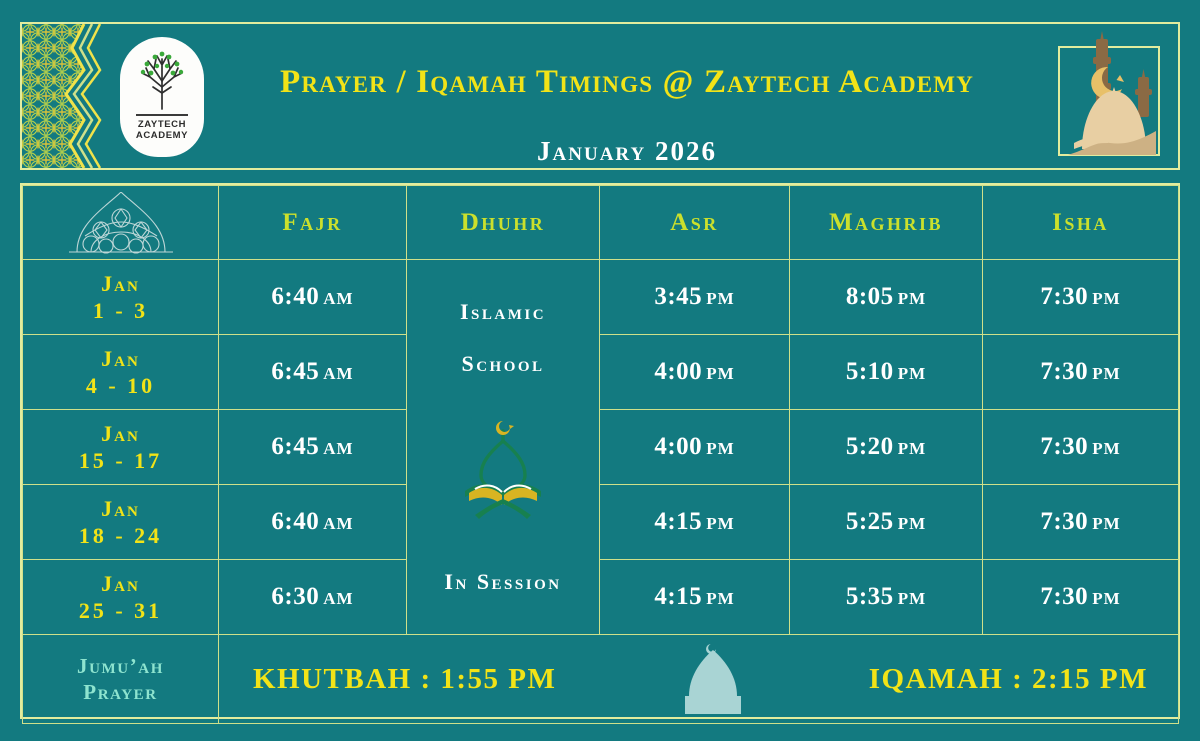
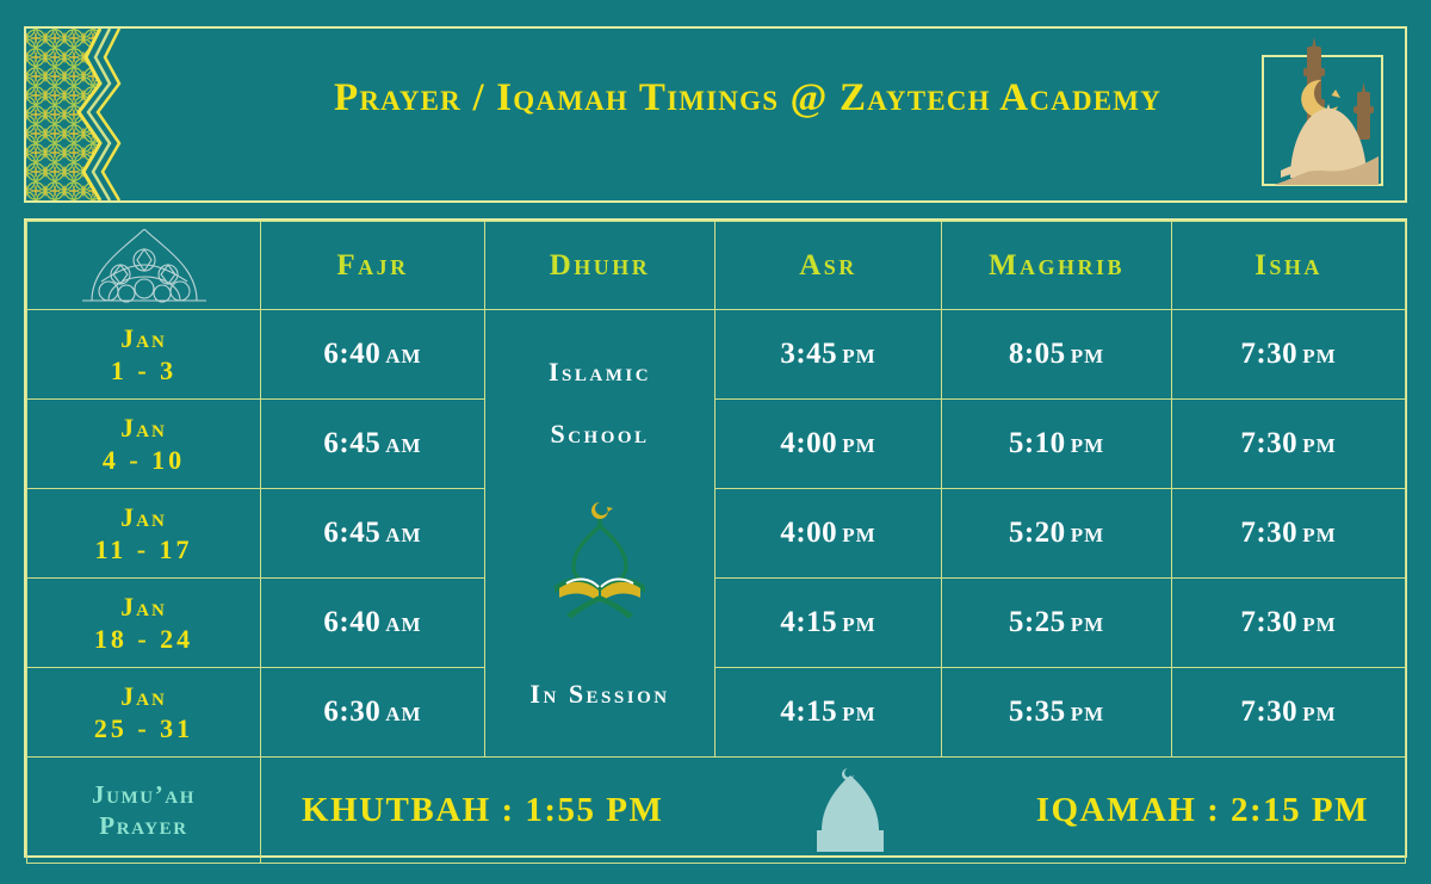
- ZAYTECH
- ACADEMY
  Prayer / Iqamah Timings @ Zaytech Academy
- January 2026
  	Fajr	Dhuhr	Asr	Maghrib	Isha
  Jan1 - 3	6:40 AM	IslamicSchoolIn Session	3:45 PM	8:05 PM	7:30 PM
  Jan4 - 10	6:45 AM	4:00 PM	5:10 PM	7:30 PM
- Jan15 - 17	6:45 AM	4:00 PM	5:20 PM	7:30 PM
+ Jan11 - 17	6:45 AM	4:00 PM	5:20 PM	7:30 PM
  Jan18 - 24	6:40 AM	4:15 PM	5:25 PM	7:30 PM
  Jan25 - 31	6:30 AM	4:15 PM	5:35 PM	7:30 PM
  Jumu’ah Prayer	KHUTBAH : 1:55 PM IQAMAH : 2:15 PM
